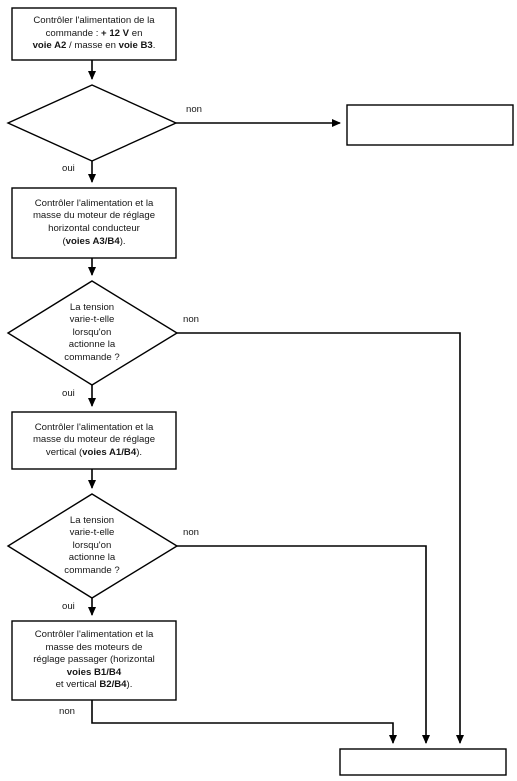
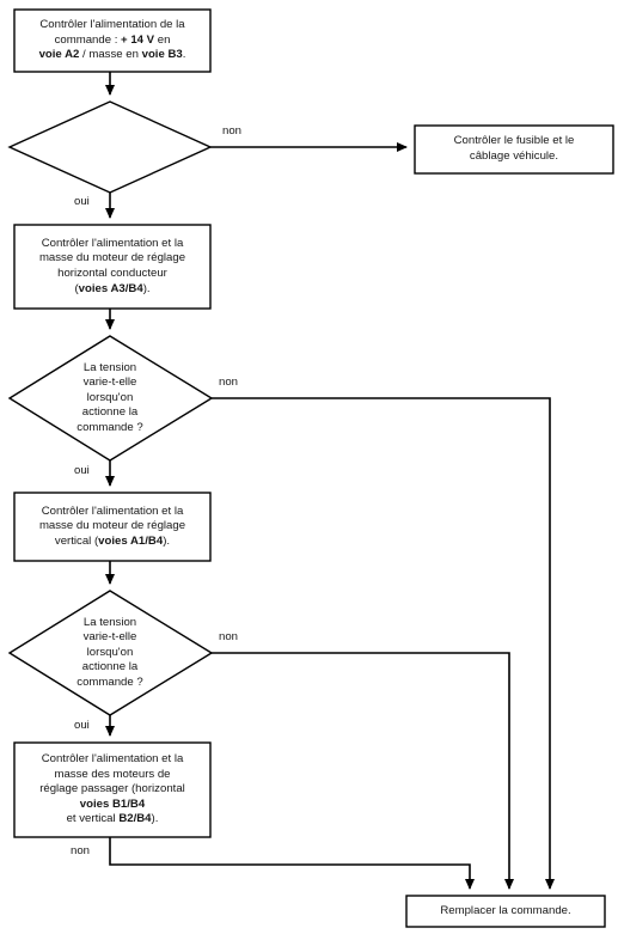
  Contrôler l'alimentation de la
- commande : + 12 V en
+ commande : + 14 V en
  voie A2 / masse en voie B3.
+ Contrôler le fusible et le
+ câblage véhicule.
  Contrôler l'alimentation et la
  masse du moteur de réglage
  horizontal conducteur
  (voies A3/B4).
  La tension
  varie-t-elle
  lorsqu'on
  actionne la
  commande ?
  Contrôler l'alimentation et la
  masse du moteur de réglage
  vertical (voies A1/B4).
  La tension
  varie-t-elle
  lorsqu'on
  actionne la
  commande ?
  Contrôler l'alimentation et la
  masse des moteurs de
  réglage passager (horizontal
  voies B1/B4
  et vertical B2/B4).
+ Remplacer la commande.
  non
  oui
  non
  oui
  non
  oui
  non
